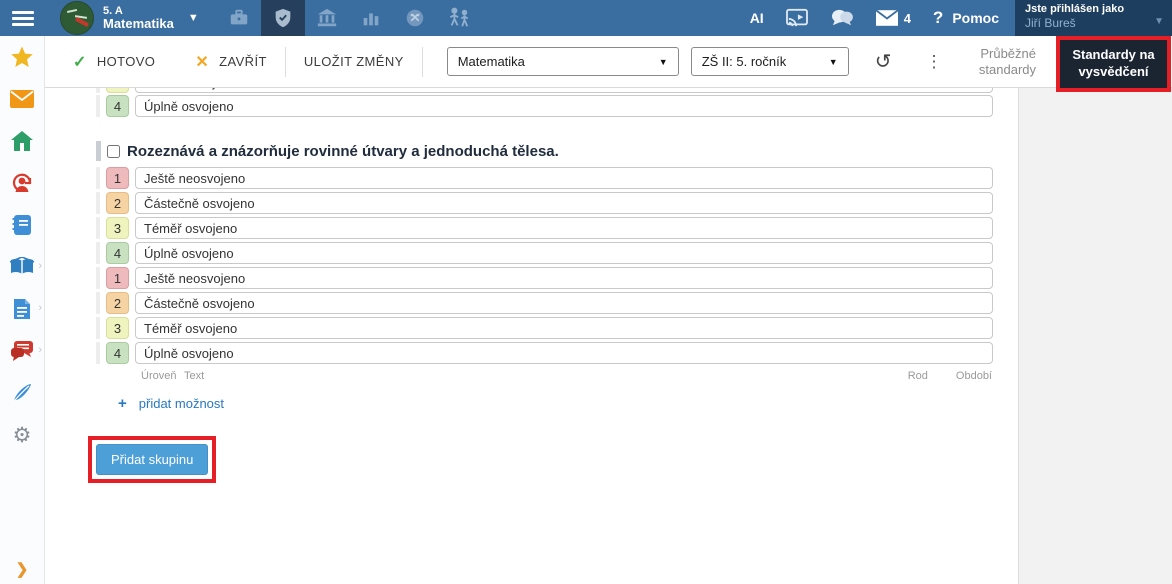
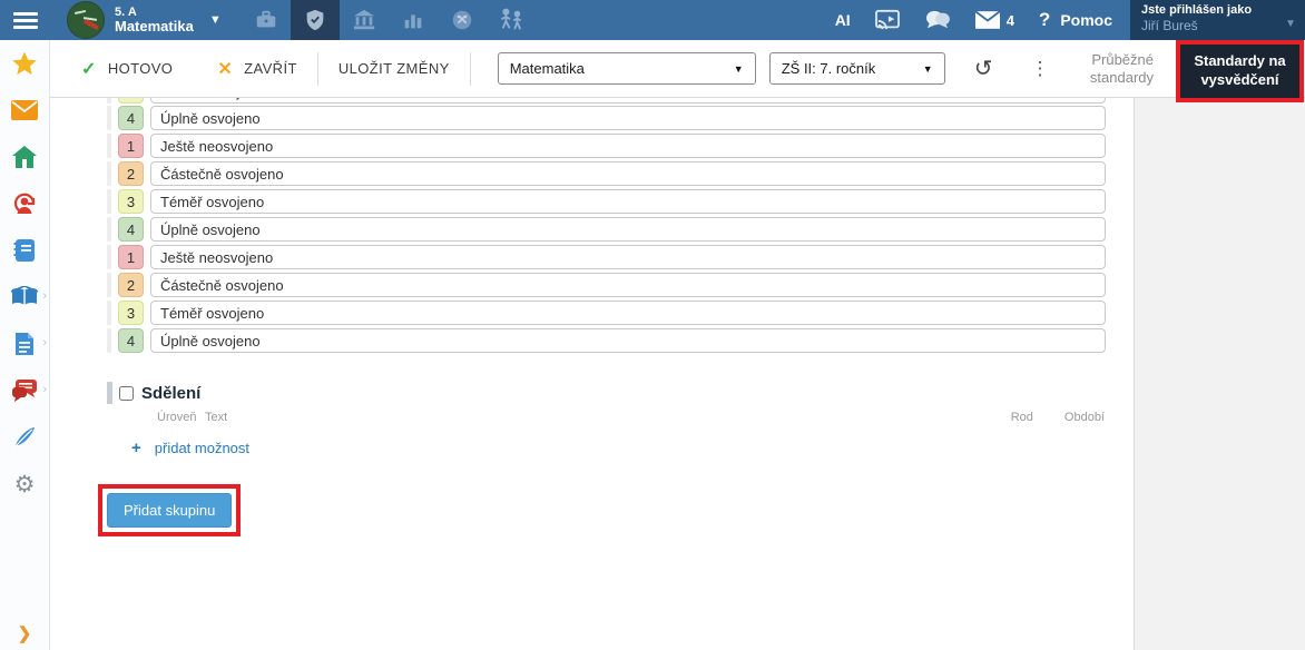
  5. A
  Matematika
  ▼
  AI
  4
  ?
  Pomoc
  Jste přihlášen jako
  Jiří Bureš
  ▼
  ›
  ›
  ›
  ⚙
  ❯
  ✓
  HOTOVO
  ✕
  ZAVŘÍT
  ULOŽIT ZMĚNY
  Matematika
  ▼
- ZŠ II: 5. ročník
+ ZŠ II: 7. ročník
  ▼
  ↺
  ⋮
  Průběžné
  standardy
  Standardy na
  vysvědčení
  4
  Úplně osvojeno
- Rozeznává a znázorňuje rovinné útvary a jednoduchá tělesa.
  1
  Ještě neosvojeno
  2
  Částečně osvojeno
  3
  Téměř osvojeno
  4
  Úplně osvojeno
  1
  Ještě neosvojeno
  2
  Částečně osvojeno
  3
  Téměř osvojeno
  4
  Úplně osvojeno
+ Sdělení
  Úroveň
  Text
  Rod
  Období
  +
  přidat možnost
  Přidat skupinu
